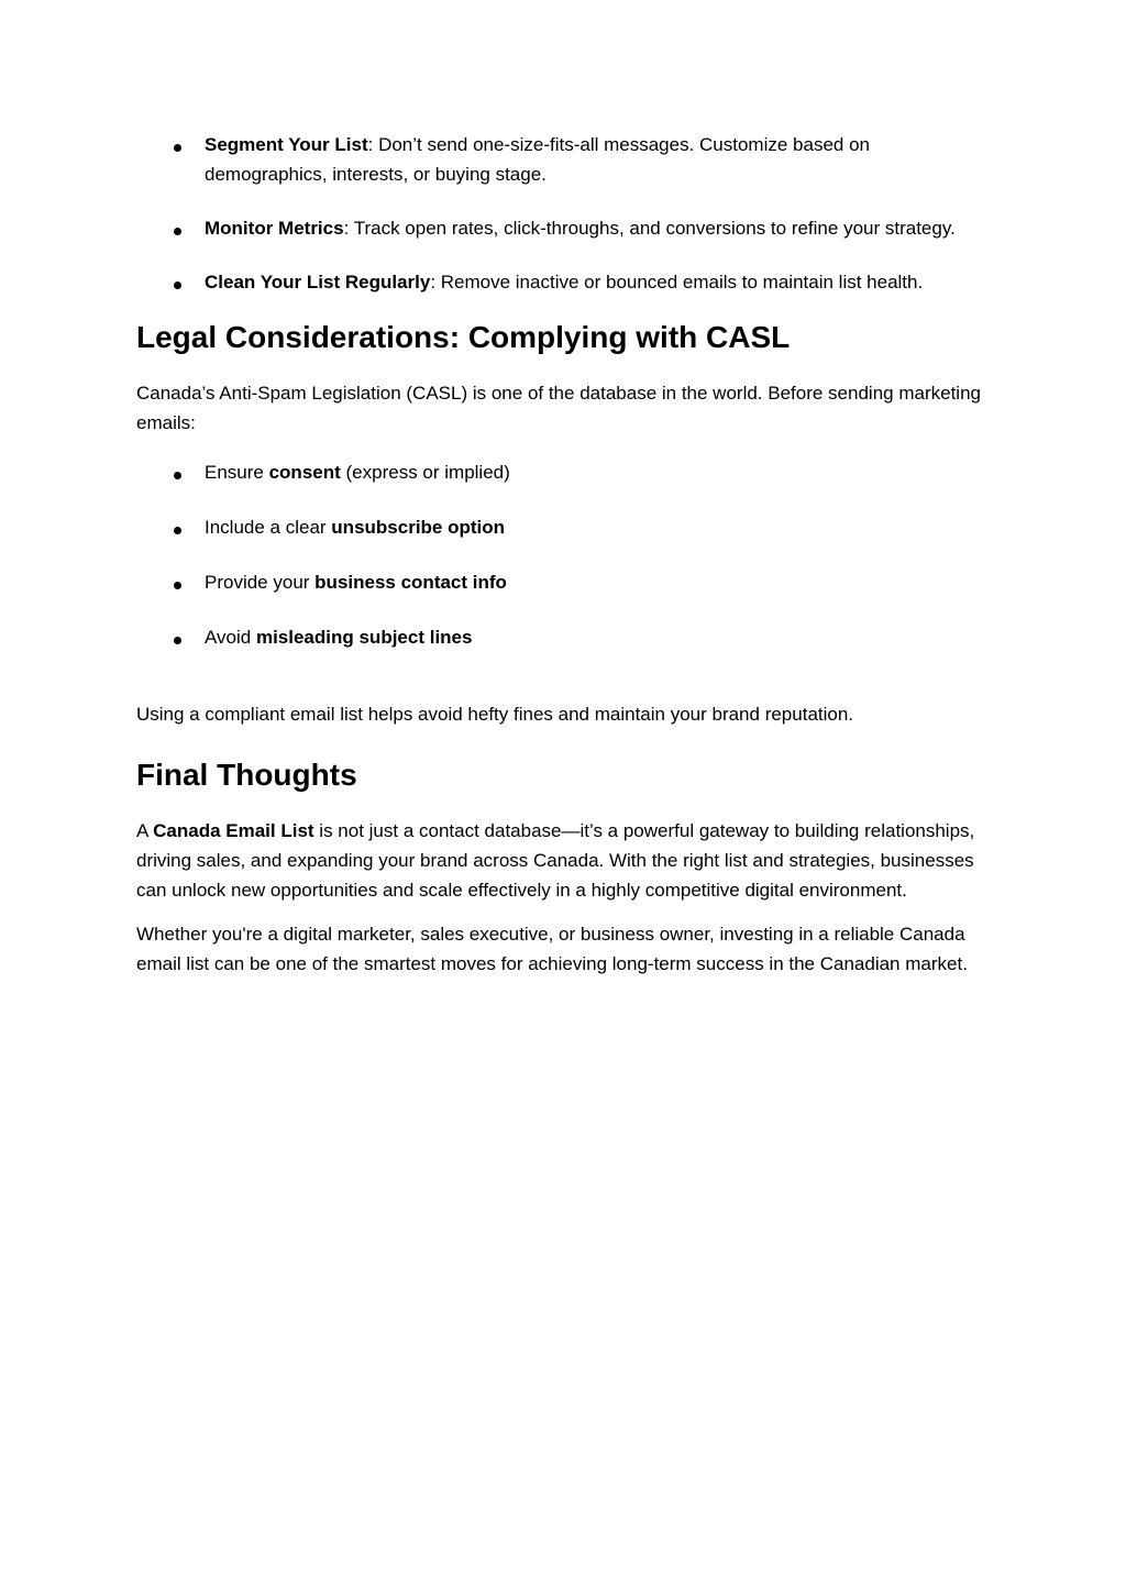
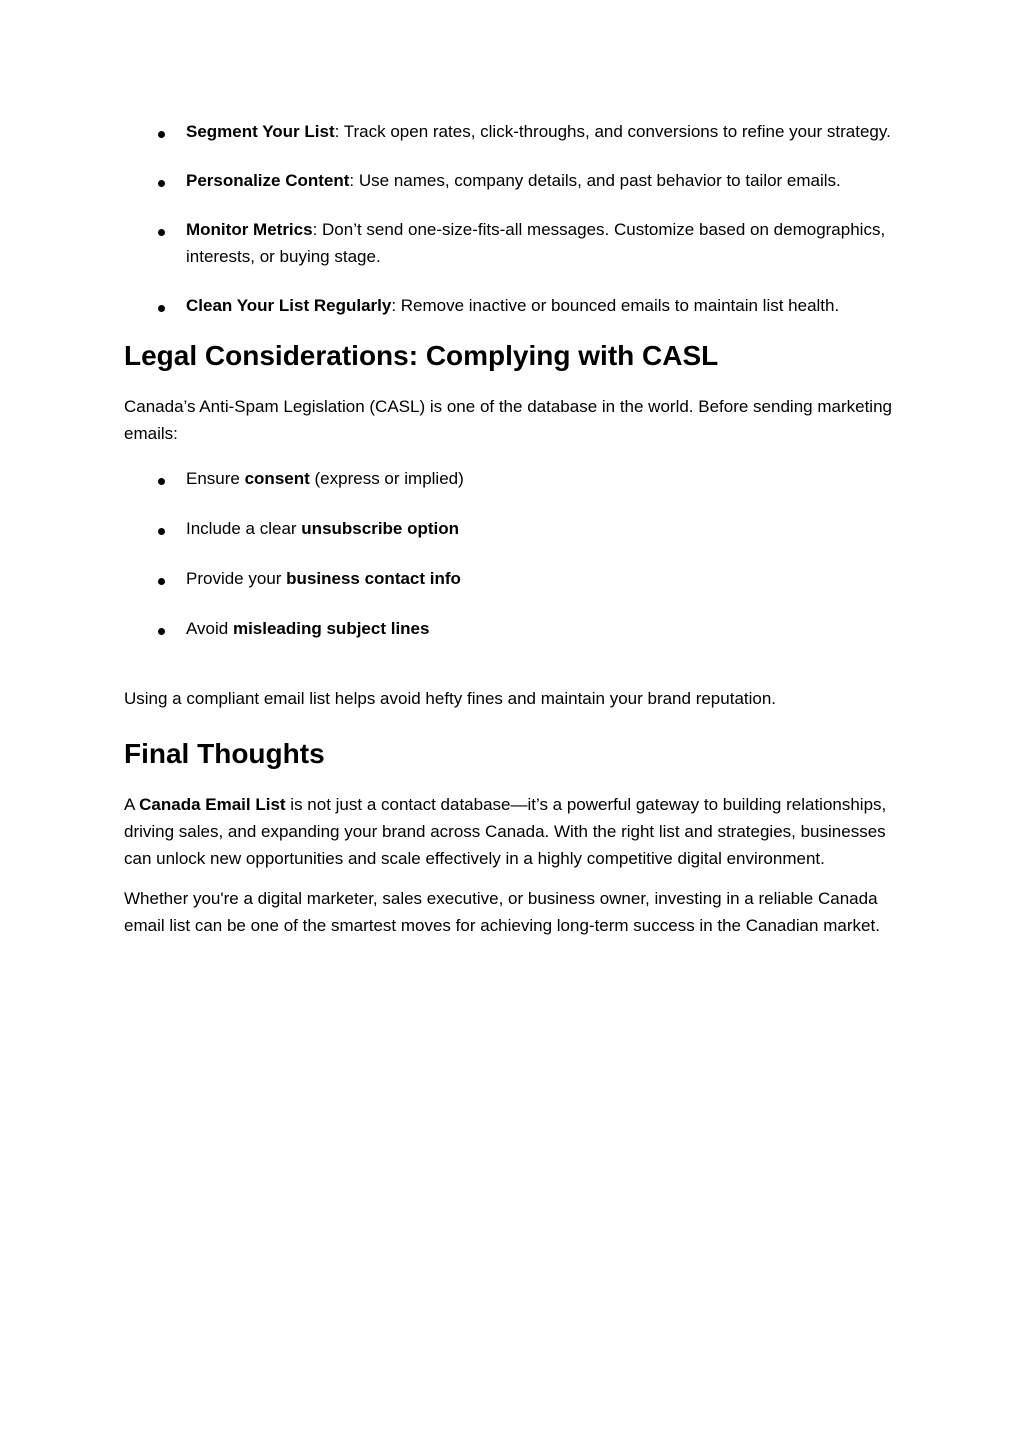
- Segment Your List: Don’t send one-size-fits-all messages. Customize based on demographics, interests, or buying stage.
+ Segment Your List: Track open rates, click-throughs, and conversions to refine your strategy.
+ Personalize Content: Use names, company details, and past behavior to tailor emails.
- Monitor Metrics: Track open rates, click-throughs, and conversions to refine your strategy.
+ Monitor Metrics: Don’t send one-size-fits-all messages. Customize based on demographics, interests, or buying stage.
  Clean Your List Regularly: Remove inactive or bounced emails to maintain list health.
  Legal Considerations: Complying with CASL
  Canada’s Anti-Spam Legislation (CASL) is one of the database in the world. Before sending marketing emails:
  Ensure consent (express or implied)
  Include a clear unsubscribe option
  Provide your business contact info
  Avoid misleading subject lines
  Using a compliant email list helps avoid hefty fines and maintain your brand reputation.
  Final Thoughts
  A Canada Email List is not just a contact database—it’s a powerful gateway to building relationships, driving sales, and expanding your brand across Canada. With the right list and strategies, businesses can unlock new opportunities and scale effectively in a highly competitive digital environment.
  Whether you're a digital marketer, sales executive, or business owner, investing in a reliable Canada email list can be one of the smartest moves for achieving long-term success in the Canadian market.
